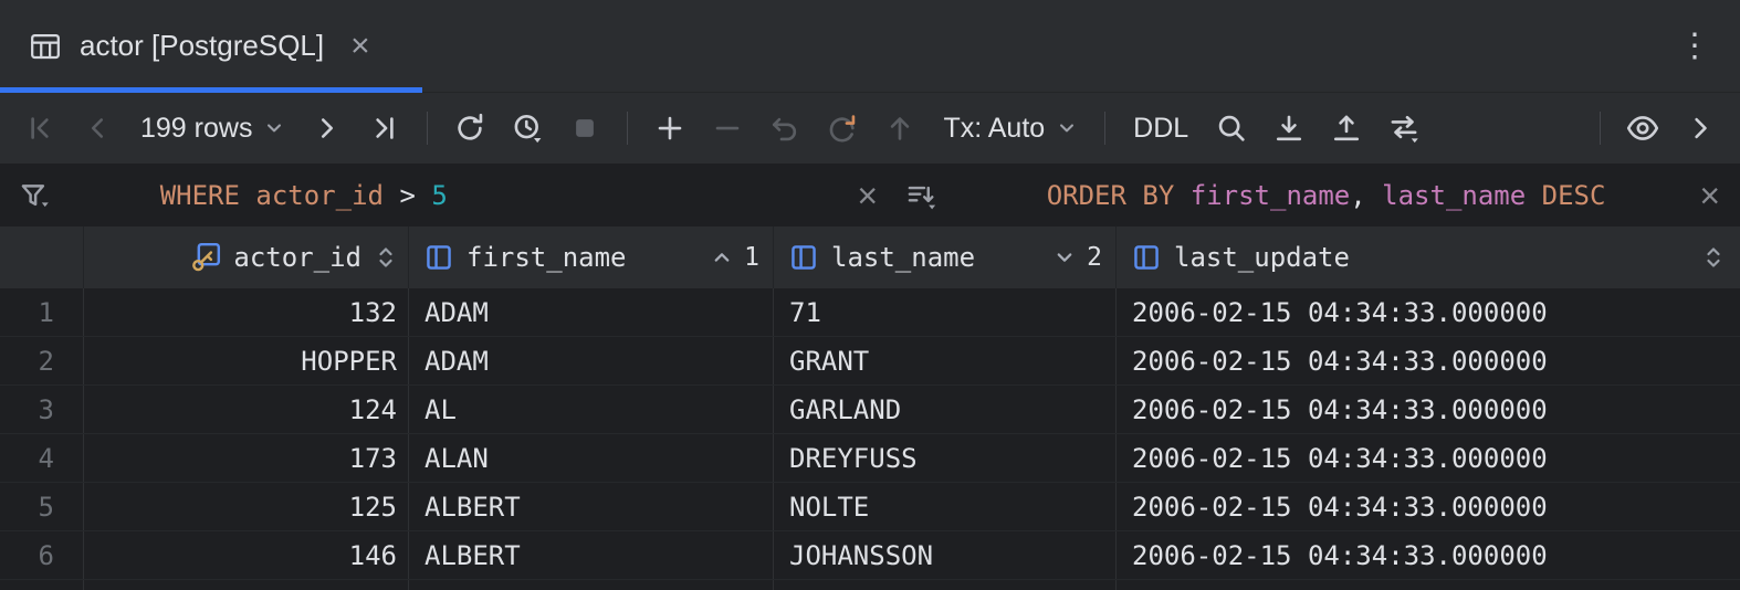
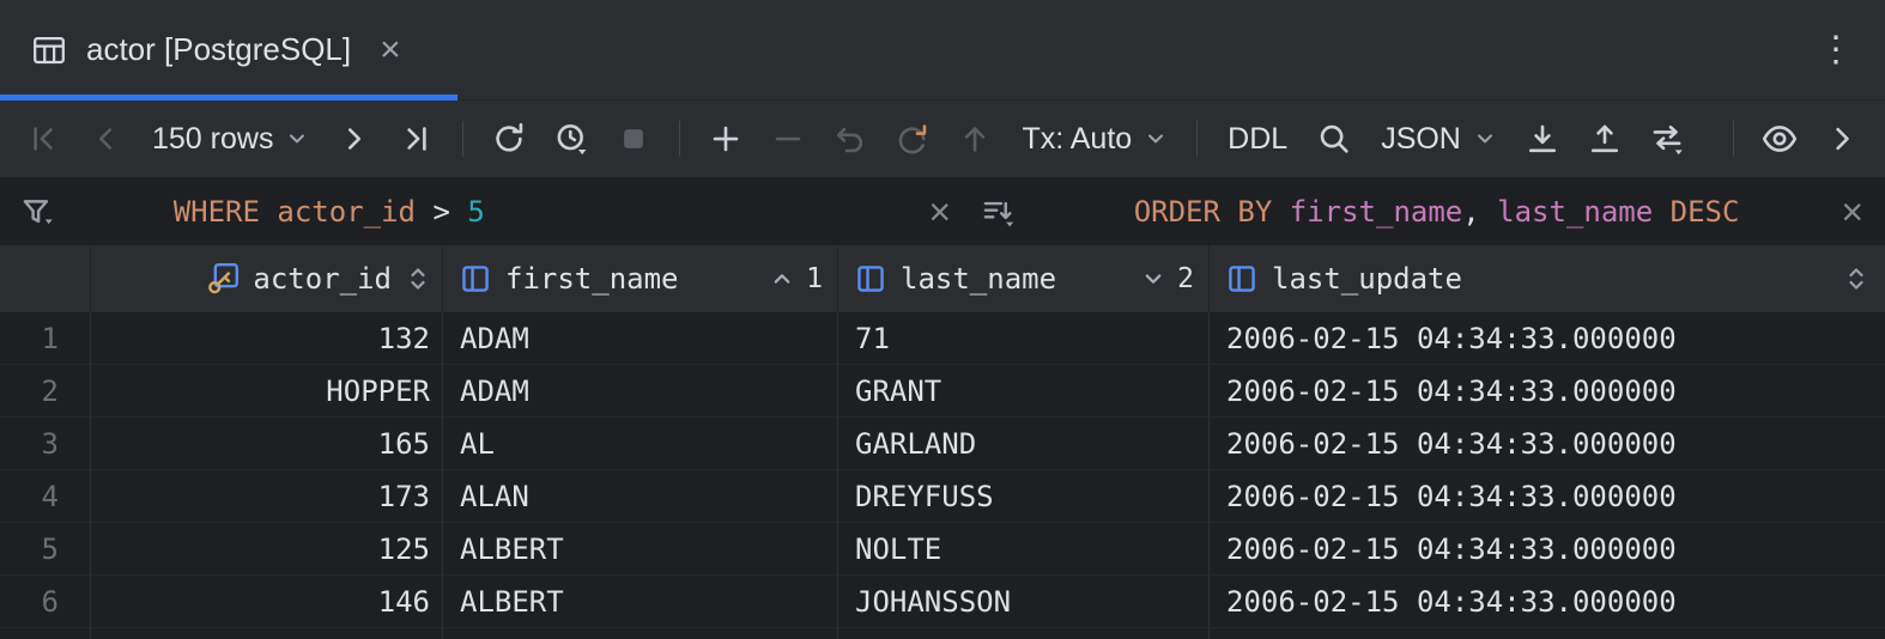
  actor [PostgreSQL]
  ×
  ⋮
- 199 rows
+ 150 rows
  Tx: Auto
  DDL
+ JSON
  WHERE actor_id > 5
  ×
  ORDER BY first_name, last_name DESC
  ×
  actor_id
  first_name
  1
  last_name
  2
  last_update
  1
  132
  ADAM
  71
  2006-02-15 04:34:33.000000
  2
  HOPPER
  ADAM
  GRANT
  2006-02-15 04:34:33.000000
  3
- 124
+ 165
  AL
  GARLAND
  2006-02-15 04:34:33.000000
  4
  173
  ALAN
  DREYFUSS
  2006-02-15 04:34:33.000000
  5
  125
  ALBERT
  NOLTE
  2006-02-15 04:34:33.000000
  6
  146
  ALBERT
  JOHANSSON
  2006-02-15 04:34:33.000000
